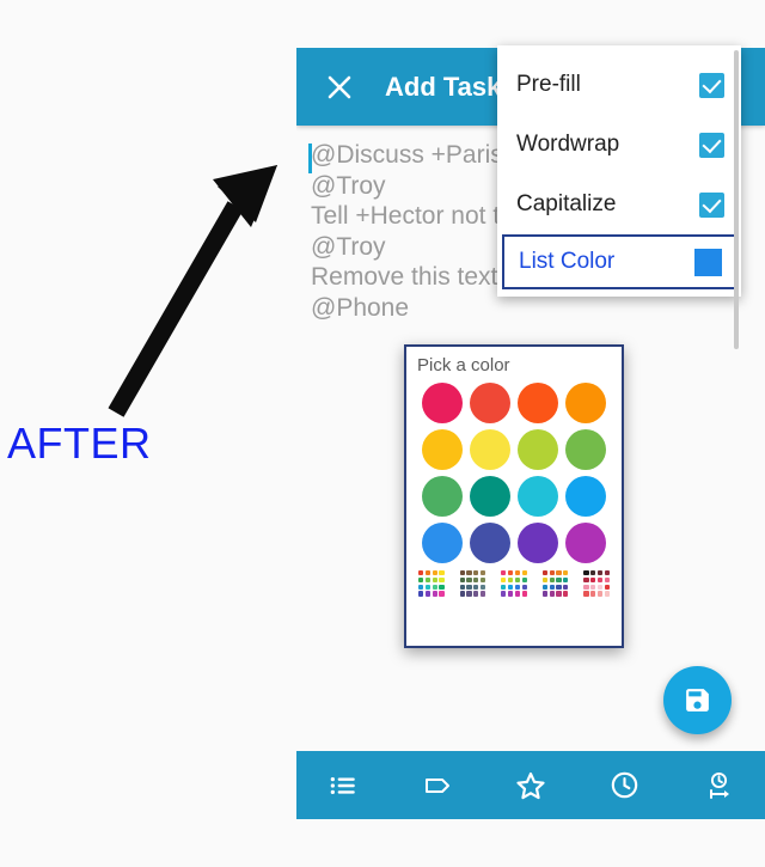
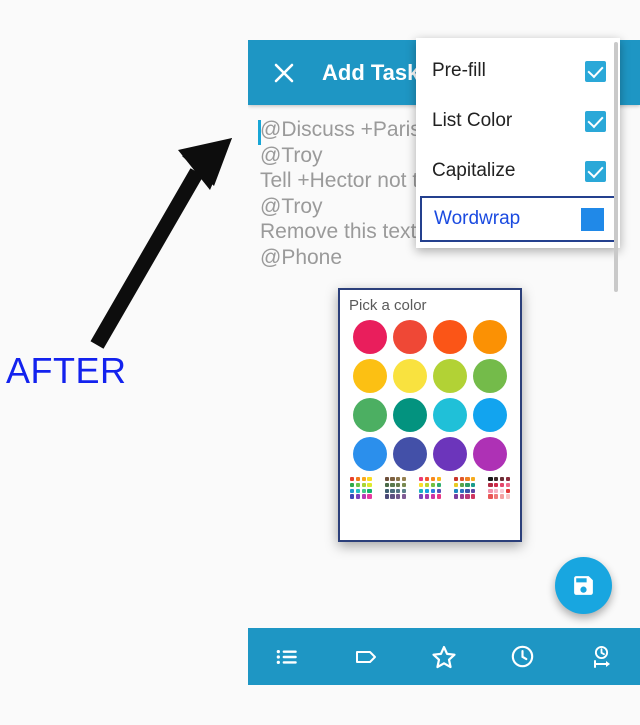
  Add Task
  @Discuss +Pari
  @Troy
  Tell +Hector not
  @Troy
  Remove this text
  @Phone
  Pre-fill
- Wordwrap
+ List Color
  Capitalize
- List Color
+ Wordwrap
  Pick a color
  AFTER
